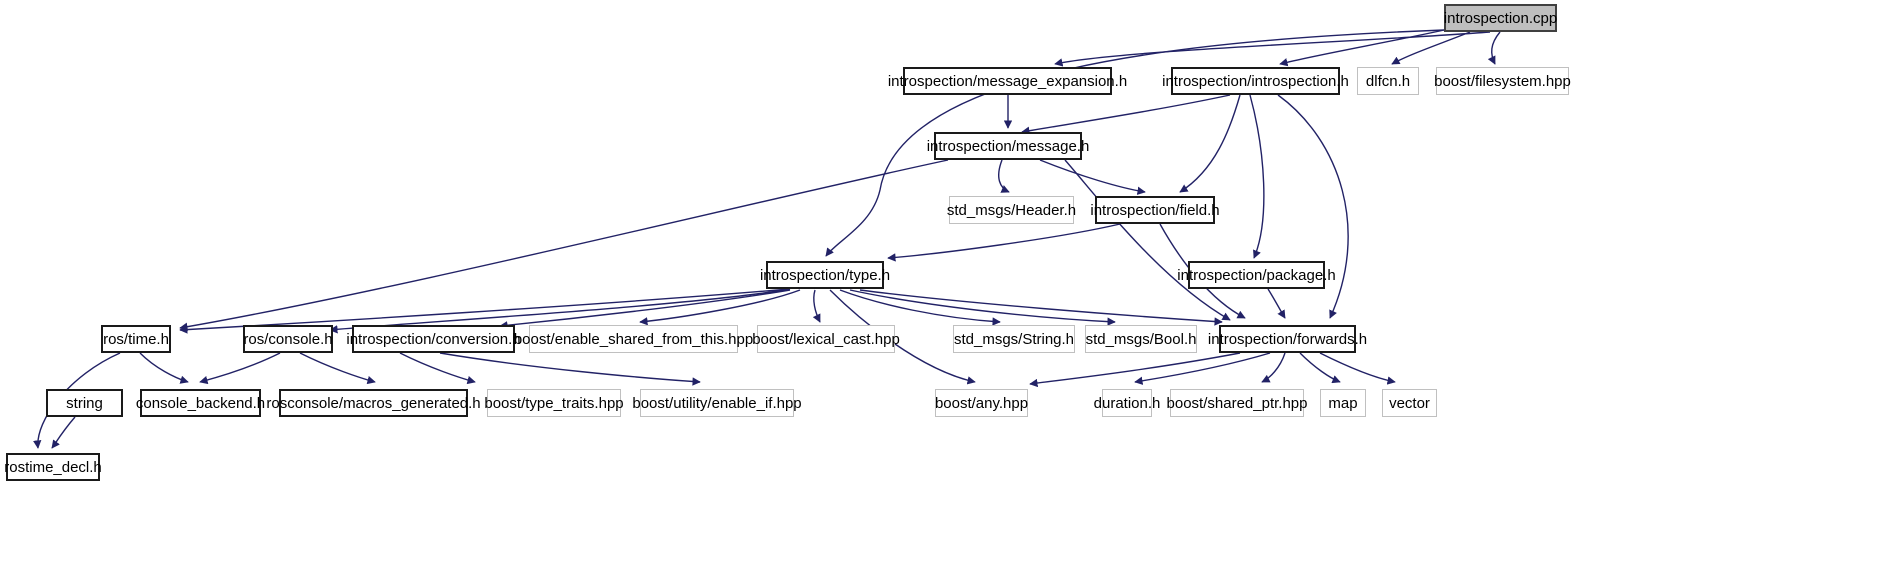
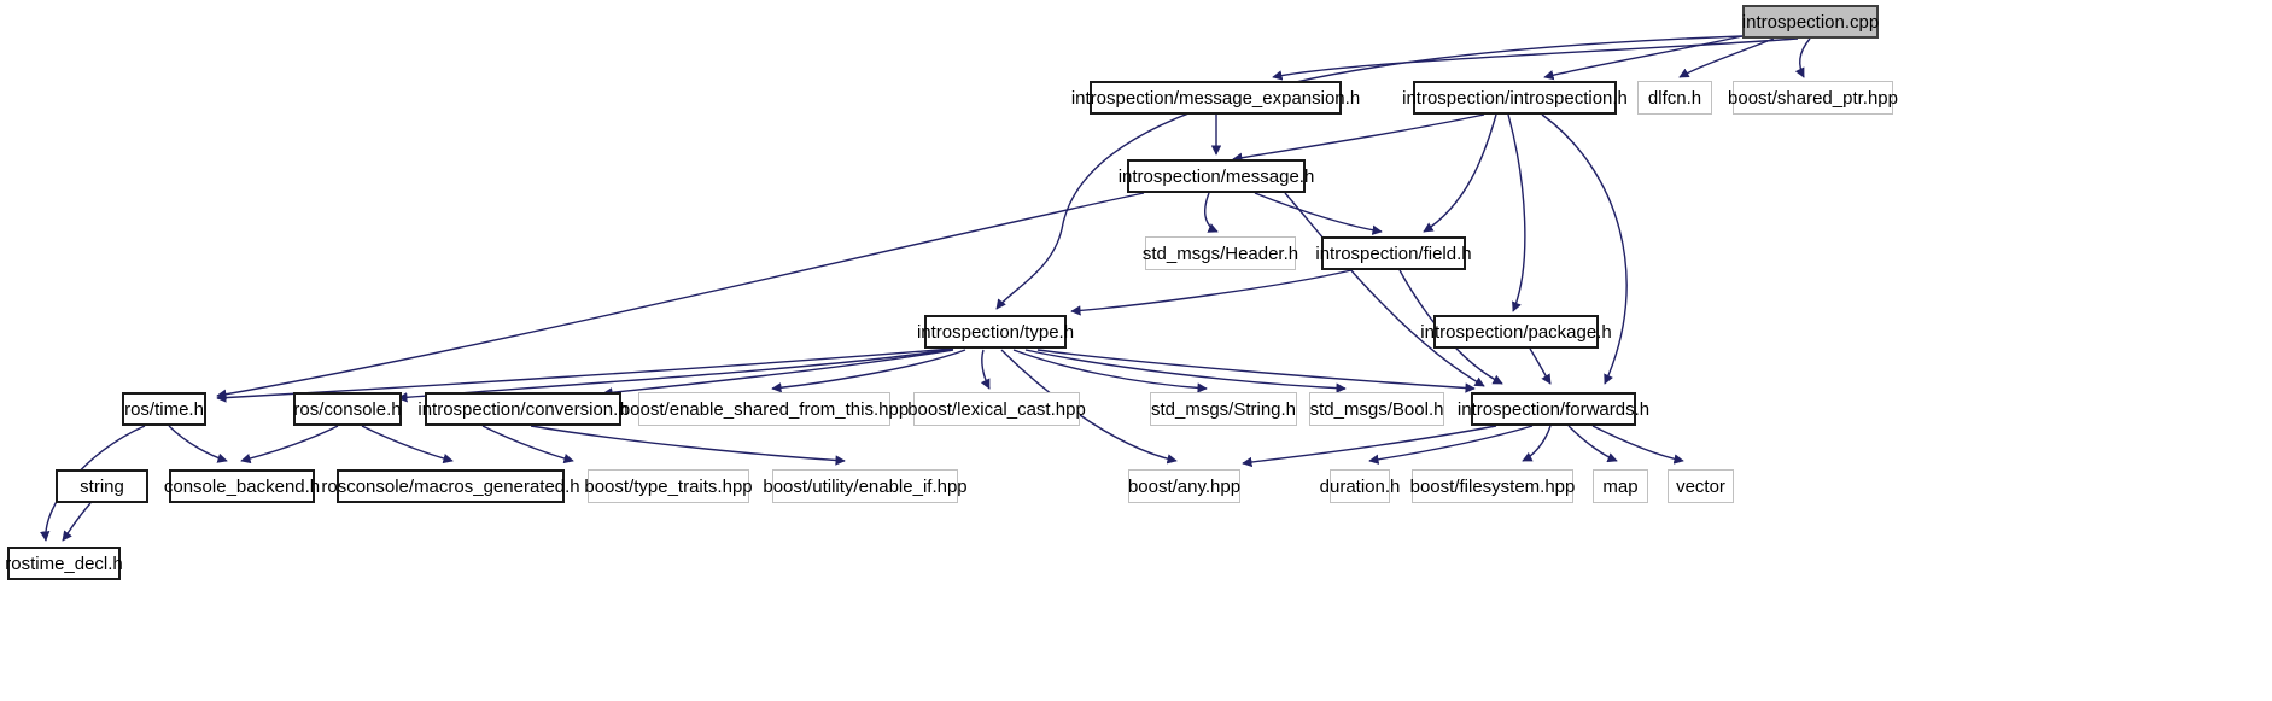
  introspection.cpp
  introspection/message_expansion.h
  introspection/introspection.h
  dlfcn.h
- boost/filesystem.hpp
+ boost/shared_ptr.hpp
  introspection/message.h
  std_msgs/Header.h
  introspection/field.h
  introspection/package.h
  introspection/type.h
  ros/time.h
  ros/console.h
  introspection/conversion.h
  boost/enable_shared_from_this.hpp
  boost/lexical_cast.hpp
  std_msgs/String.h
  std_msgs/Bool.h
  introspection/forwards.h
  string
  console_backend.h
  rosconsole/macros_generated.h
  boost/type_traits.hpp
  boost/utility/enable_if.hpp
  boost/any.hpp
  duration.h
- boost/shared_ptr.hpp
+ boost/filesystem.hpp
  map
  vector
  rostime_decl.h
